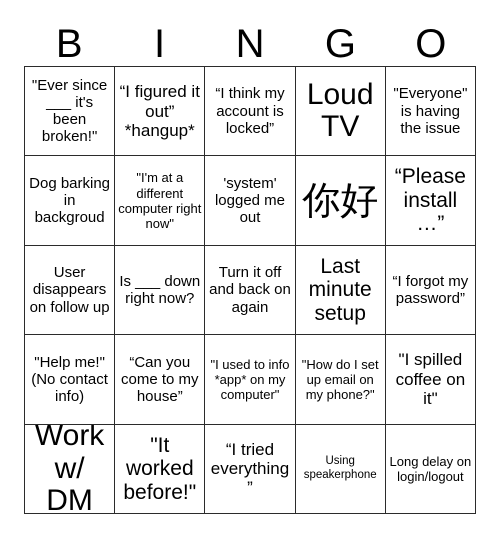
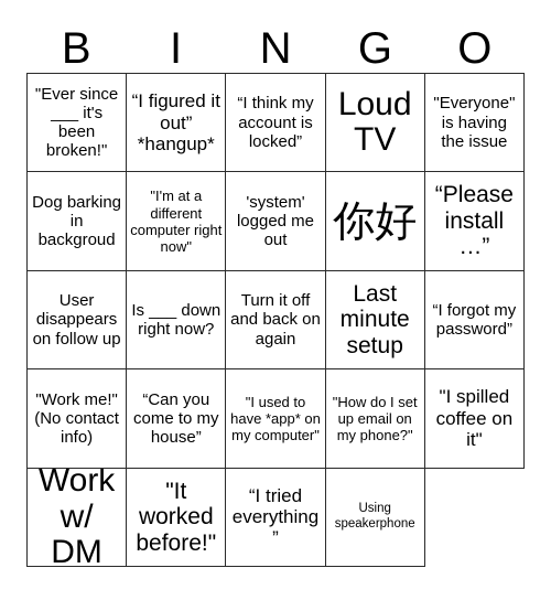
  B
  I
  N
  G
  O
  "Ever since ___ it's been broken!"
  “I figured it out” *hangup*
  “I think my account is locked”
  Loud TV
  "Everyone" is having the issue
  Dog barking in backgroud
  "I'm at a different computer right now"
  'system' logged me out
  你好
  “Please install …”
  User disappears on follow up
  Is ___ down right now?
  Turn it off and back on again
  Last minute setup
  “I forgot my password”
- "Help me!" (No contact info)
+ "Work me!" (No contact info)
  “Can you come to my house”
- "I used to info *app* on my computer"
+ "I used to have *app* on my computer"
  "How do I set up email on my phone?"
  "I spilled coffee on it"
  Work w/ DM
  "It worked before!"
  “I tried everything”
  Using speakerphone
- Long delay on login/logout
